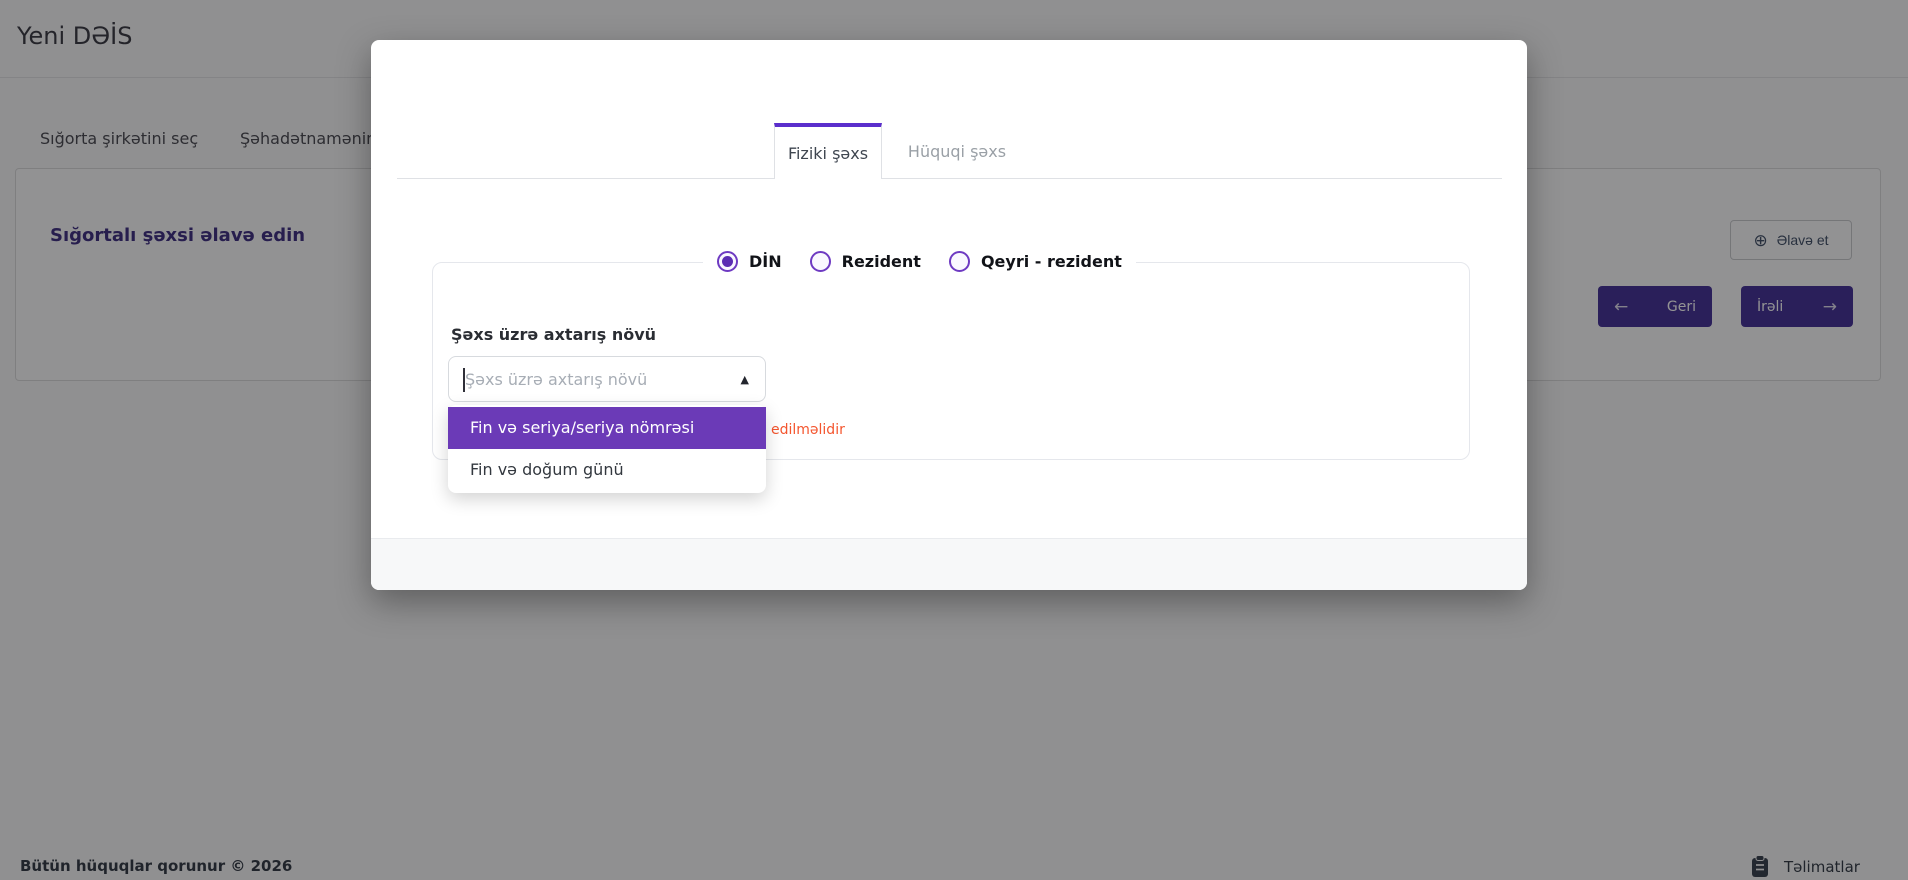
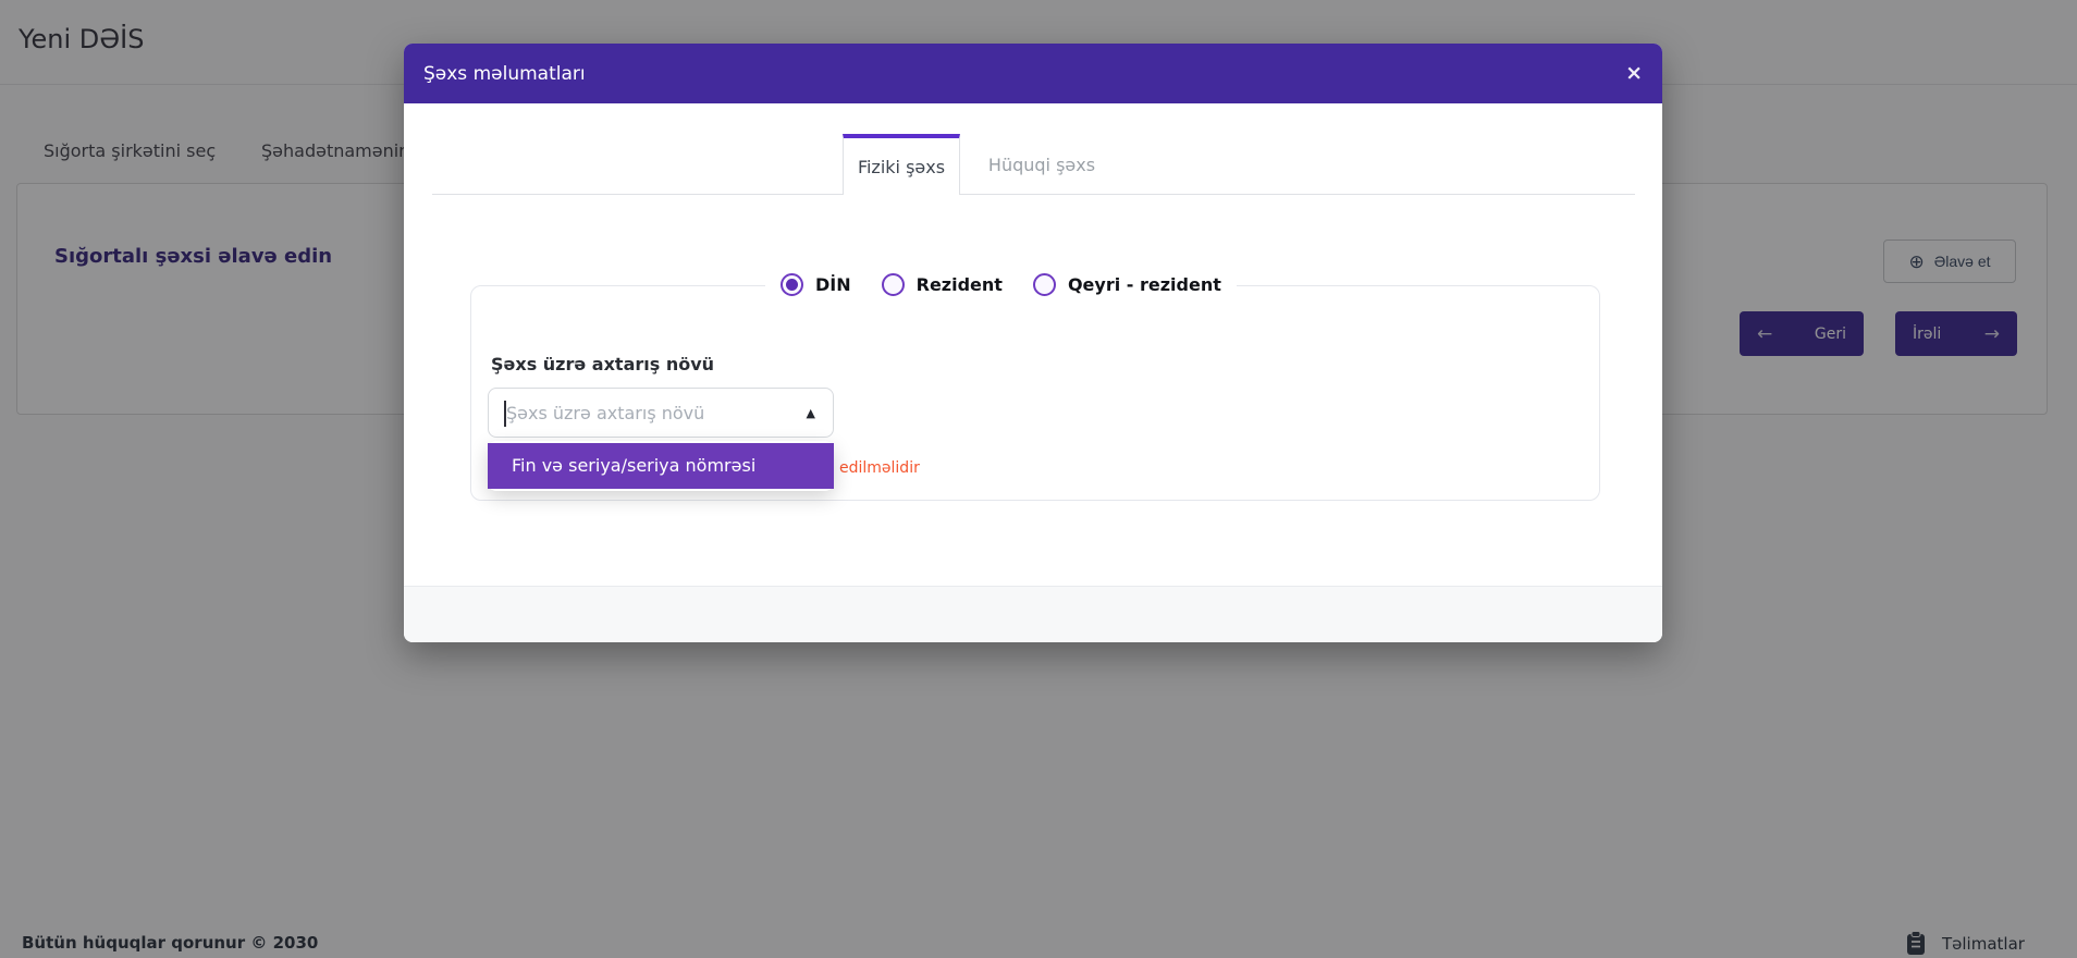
  Yeni DƏİS
  Sığorta şirkətini seç
  Şəhadətnaməni
  Sığortalı şəxsi əlavə edin
  ⊕
  Əlavə et
  ←
  Geri
  İrəli
  →
- Bütün hüquqlar qorunur © 2026
+ Bütün hüquqlar qorunur © 2030
  Təlimatlar
+ Şəxs məlumatları
+ ×
  Fiziki şəxs
  Hüquqi şəxs
  DİN
  Rezident
  Qeyri - rezident
  Şəxs üzrə axtarış növü
  Şəxs üzrə axtarış növü
  ▲
  edilməlidir
  Fin və seriya/seriya nömrəsi
- Fin və doğum günü
